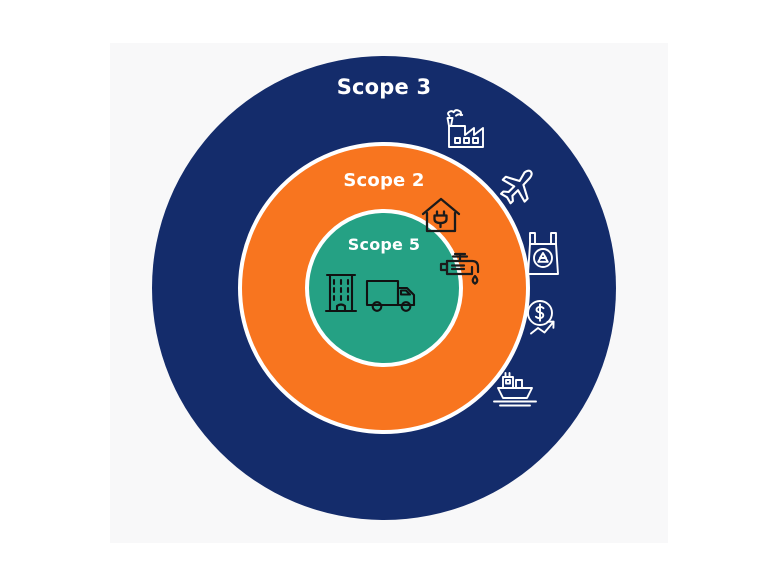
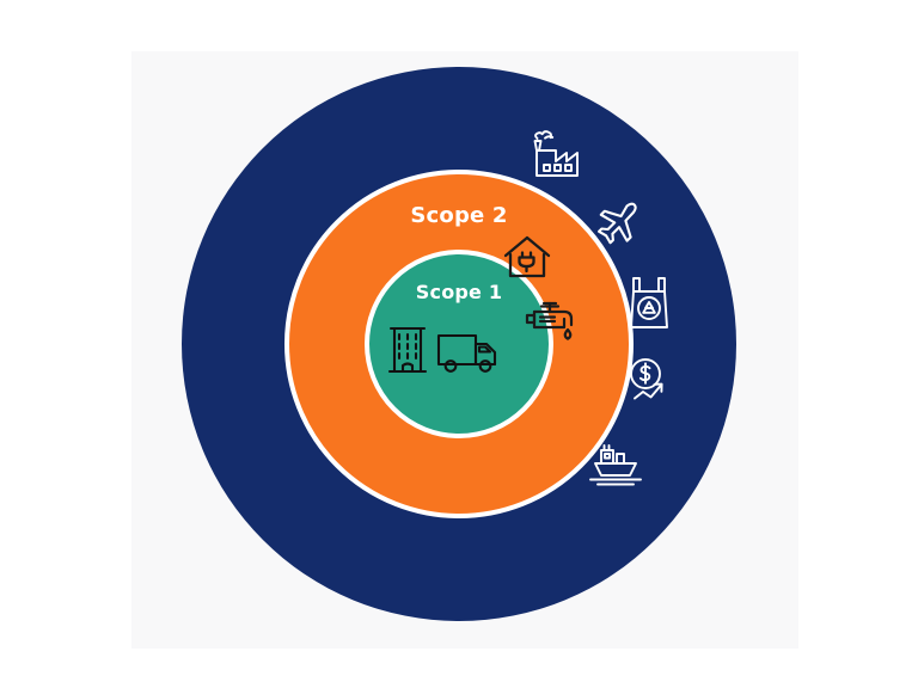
- Scope 3
  Scope 2
- Scope 5
+ Scope 1
